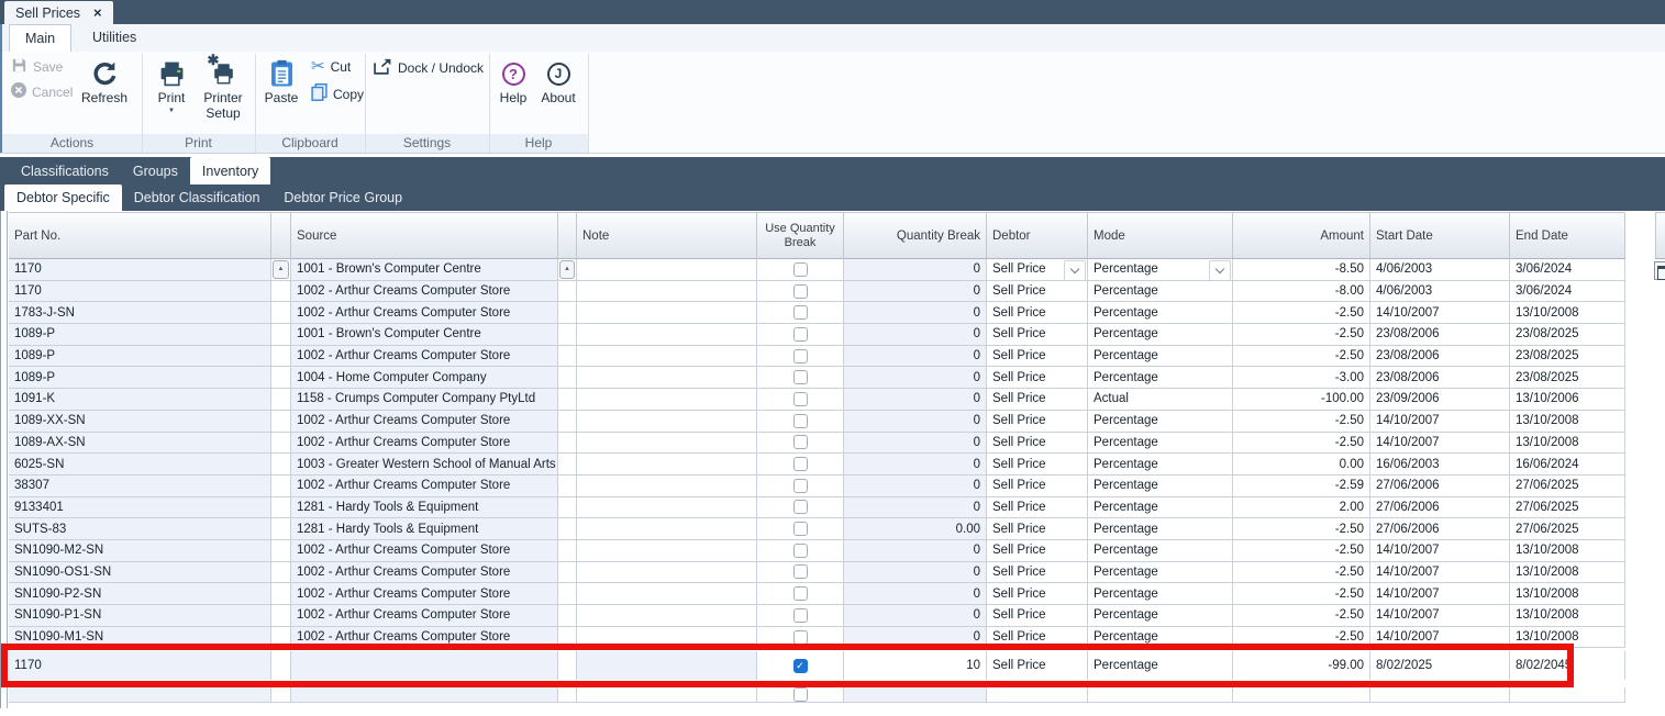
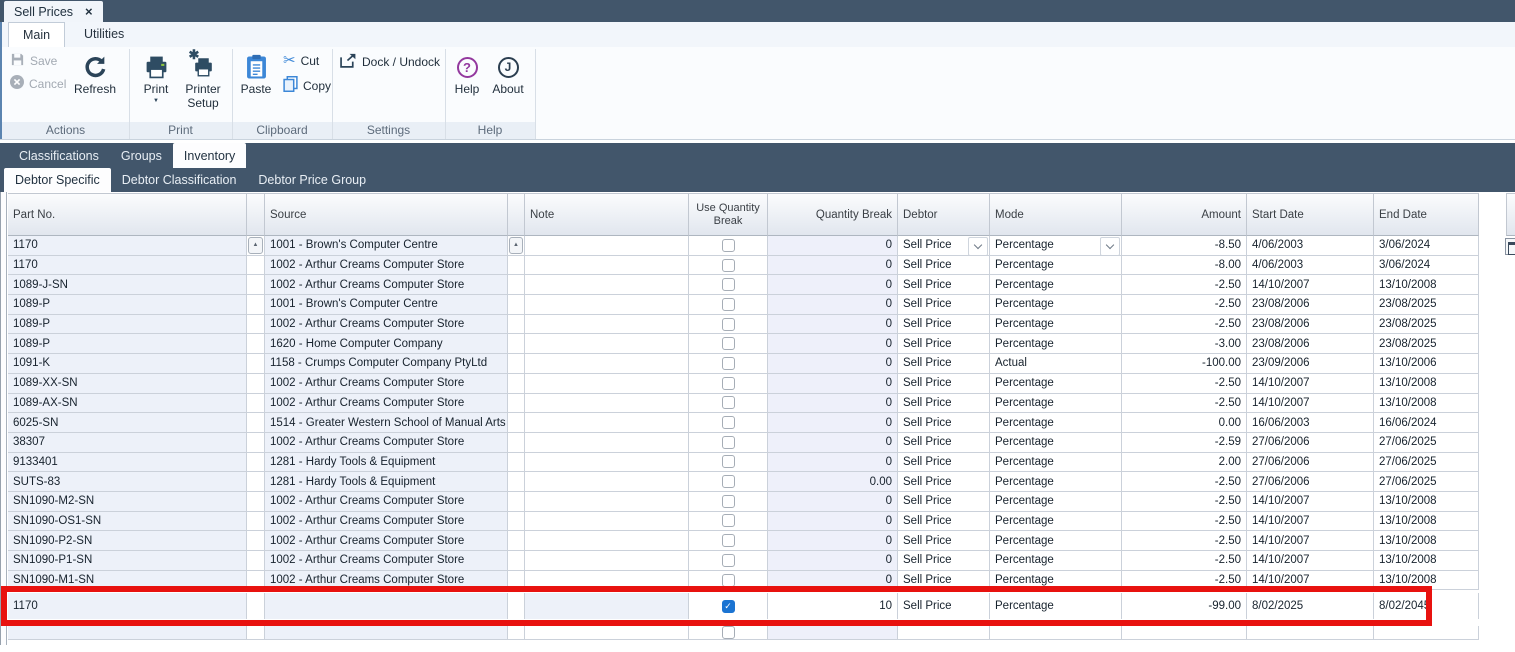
  Sell Prices
  ×
  Main
  Utilities
  Save
  Cancel
  Refresh
  Print
  ✱
  Printer
  Setup
  Paste
  ✂
  Cut
  Copy
  Dock / Undock
  ?
  Help
  J
  About
  Actions
  Print
  Clipboard
  Settings
  Help
  Classifications
  Groups
  Inventory
  Debtor Specific
  Debtor Classification
  Debtor Price Group
  Part No.
  Source
  Note
  Use Quantity Break
  Quantity Break
  Debtor
  Mode
  Amount
  Start Date
  End Date
  1170
  1001 - Brown's Computer Centre
  0
  Sell Price
  Percentage
  -8.50
  4/06/2003
  3/06/2024
  1170
  1002 - Arthur Creams Computer Store
  0
  Sell Price
  Percentage
  -8.00
  4/06/2003
  3/06/2024
- 1783-J-SN
+ 1089-J-SN
  1002 - Arthur Creams Computer Store
  0
  Sell Price
  Percentage
  -2.50
  14/10/2007
  13/10/2008
  1089-P
  1001 - Brown's Computer Centre
  0
  Sell Price
  Percentage
  -2.50
  23/08/2006
  23/08/2025
  1089-P
  1002 - Arthur Creams Computer Store
  0
  Sell Price
  Percentage
  -2.50
  23/08/2006
  23/08/2025
  1089-P
- 1004 - Home Computer Company
+ 1620 - Home Computer Company
  0
  Sell Price
  Percentage
  -3.00
  23/08/2006
  23/08/2025
  1091-K
  1158 - Crumps Computer Company PtyLtd
  0
  Sell Price
  Actual
  -100.00
  23/09/2006
  13/10/2006
  1089-XX-SN
  1002 - Arthur Creams Computer Store
  0
  Sell Price
  Percentage
  -2.50
  14/10/2007
  13/10/2008
  1089-AX-SN
  1002 - Arthur Creams Computer Store
  0
  Sell Price
  Percentage
  -2.50
  14/10/2007
  13/10/2008
  6025-SN
- 1003 - Greater Western School of Manual Arts
+ 1514 - Greater Western School of Manual Arts
  0
  Sell Price
  Percentage
  0.00
  16/06/2003
  16/06/2024
  38307
  1002 - Arthur Creams Computer Store
  0
  Sell Price
  Percentage
  -2.59
  27/06/2006
  27/06/2025
  9133401
  1281 - Hardy Tools & Equipment
  0
  Sell Price
  Percentage
  2.00
  27/06/2006
  27/06/2025
  SUTS-83
  1281 - Hardy Tools & Equipment
  0.00
  Sell Price
  Percentage
  -2.50
  27/06/2006
  27/06/2025
  SN1090-M2-SN
  1002 - Arthur Creams Computer Store
  0
  Sell Price
  Percentage
  -2.50
  14/10/2007
  13/10/2008
  SN1090-OS1-SN
  1002 - Arthur Creams Computer Store
  0
  Sell Price
  Percentage
  -2.50
  14/10/2007
  13/10/2008
  SN1090-P2-SN
  1002 - Arthur Creams Computer Store
  0
  Sell Price
  Percentage
  -2.50
  14/10/2007
  13/10/2008
  SN1090-P1-SN
  1002 - Arthur Creams Computer Store
  0
  Sell Price
  Percentage
  -2.50
  14/10/2007
  13/10/2008
  SN1090-M1-SN
  1002 - Arthur Creams Computer Store
  0
  Sell Price
  Percentage
  -2.50
  14/10/2007
  13/10/2008
  1170
  ✓
  10
  Sell Price
  Percentage
  -99.00
  8/02/2025
  8/02/2045
